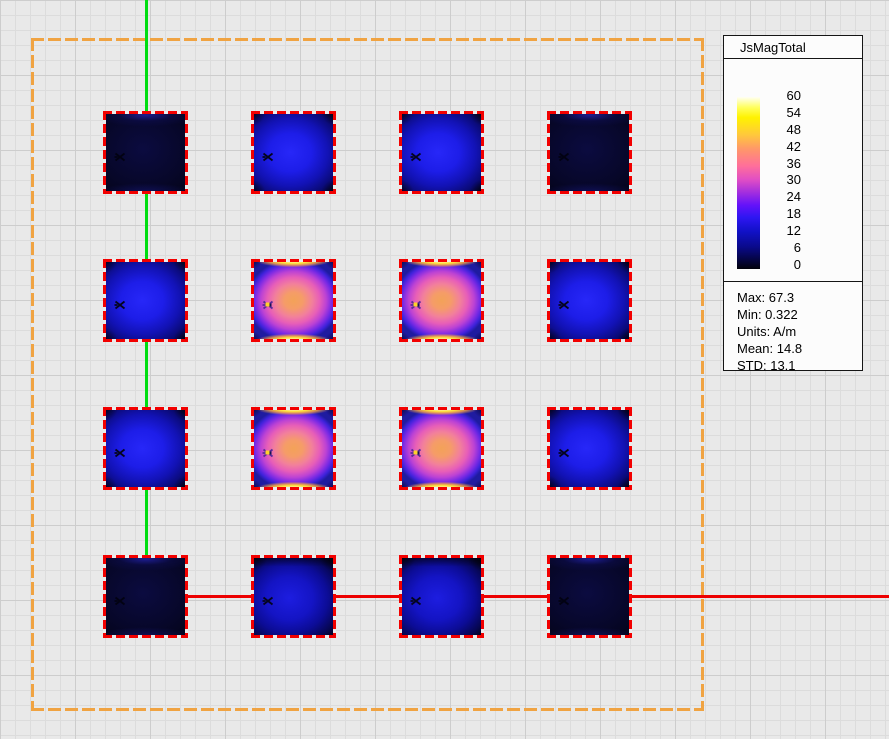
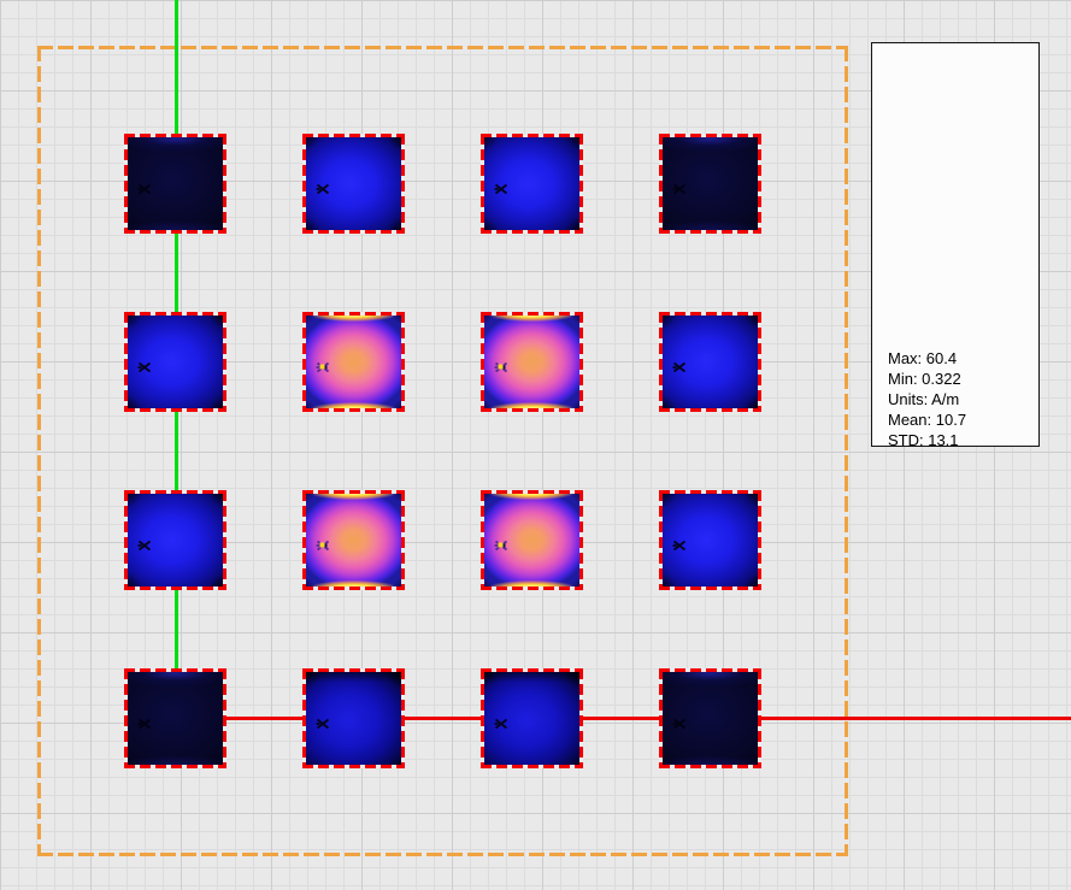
- JsMagTotal
- 60
- 54
- 48
- 42
- 36
- 30
- 24
- 18
- 12
- 6
- 0
- Max: 67.3
+ Max: 60.4
  Min: 0.322
  Units: A/m
- Mean: 14.8
+ Mean: 10.7
  STD: 13.1
